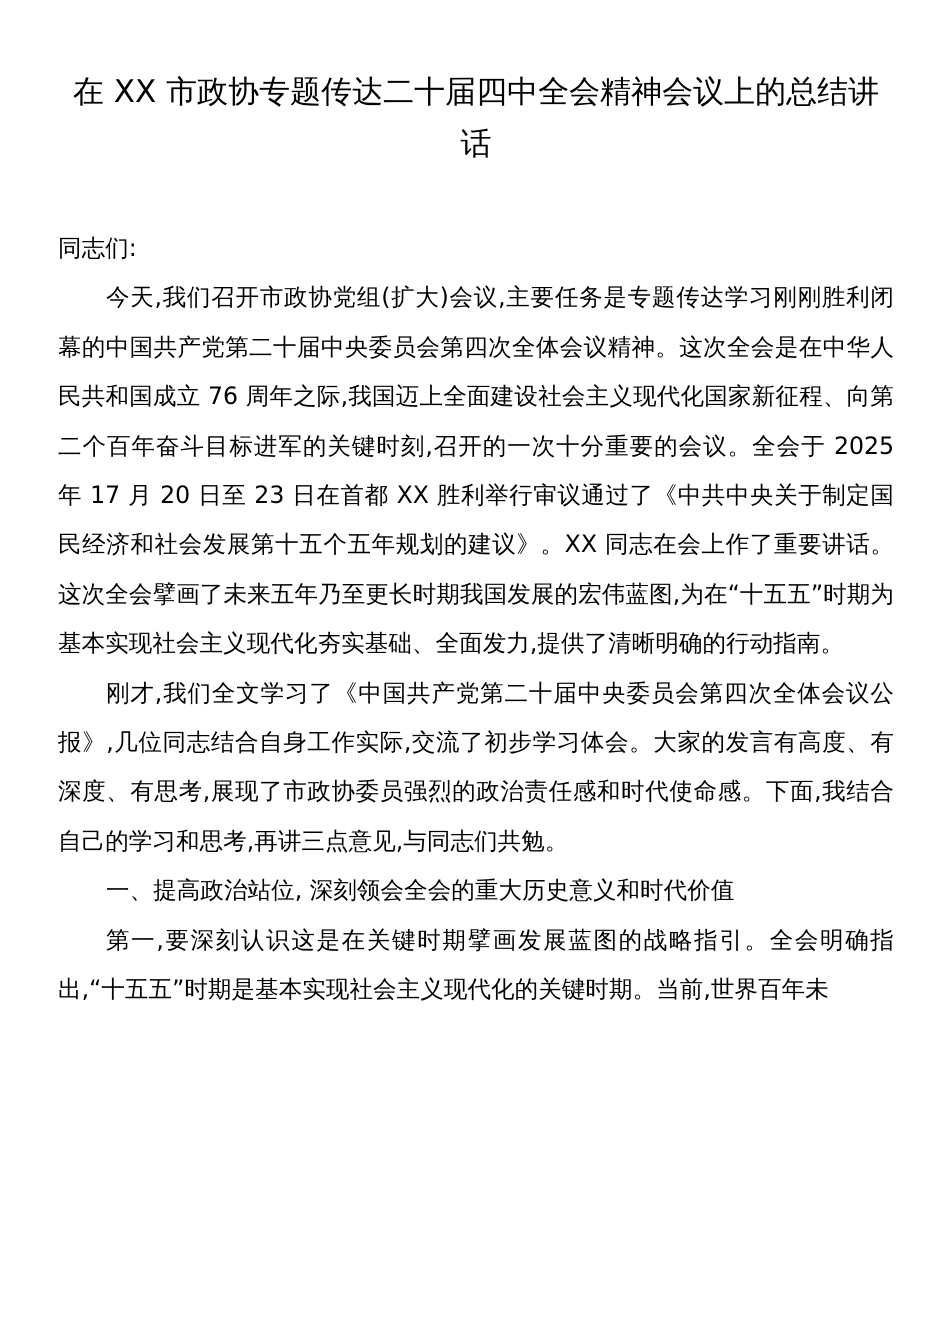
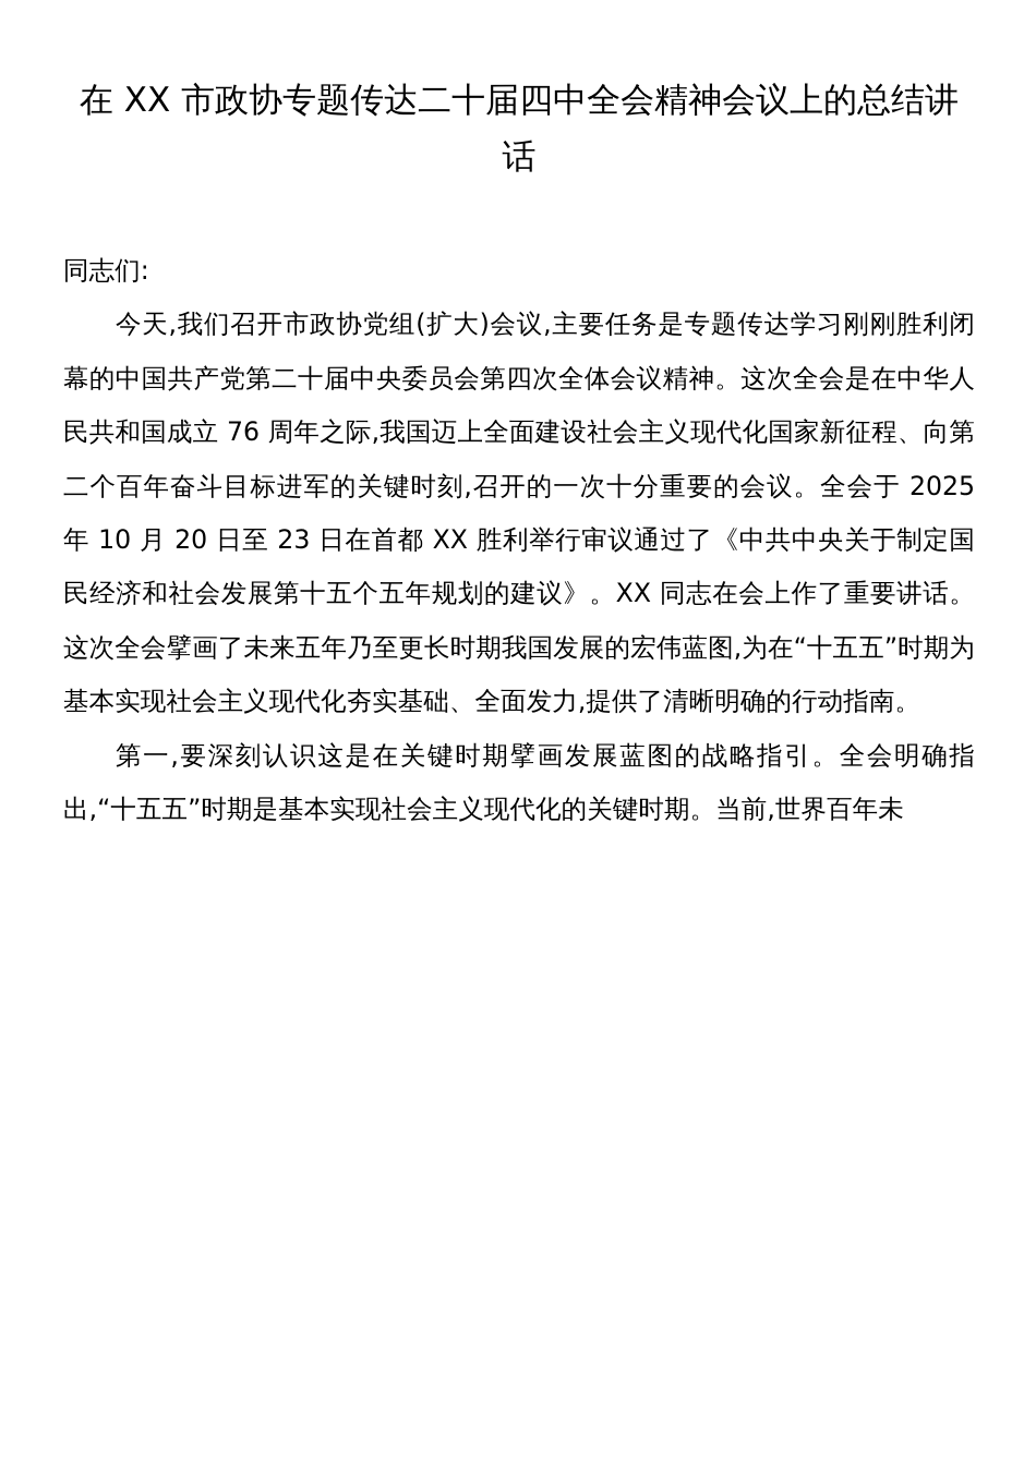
  在 XX 市政协专题传达二十届四中全会精神会议上的总结讲话
  同志们:
- 今天,我们召开市政协党组(扩大)会议,主要任务是专题传达学习刚刚胜利闭幕的中国共产党第二十届中央委员会第四次全体会议精神。这次全会是在中华人民共和国成立 76 周年之际,我国迈上全面建设社会主义现代化国家新征程、向第二个百年奋斗目标进军的关键时刻,召开的一次十分重要的会议。全会于 2025 年 17 月 20 日至 23 日在首都 XX 胜利举行审议通过了《中共中央关于制定国民经济和社会发展第十五个五年规划的建议》。XX 同志在会上作了重要讲话。这次全会擘画了未来五年乃至更长时期我国发展的宏伟蓝图,为在“十五五”时期为基本实现社会主义现代化夯实基础、全面发力,提供了清晰明确的行动指南。
+ 今天,我们召开市政协党组(扩大)会议,主要任务是专题传达学习刚刚胜利闭幕的中国共产党第二十届中央委员会第四次全体会议精神。这次全会是在中华人民共和国成立 76 周年之际,我国迈上全面建设社会主义现代化国家新征程、向第二个百年奋斗目标进军的关键时刻,召开的一次十分重要的会议。全会于 2025 年 10 月 20 日至 23 日在首都 XX 胜利举行审议通过了《中共中央关于制定国民经济和社会发展第十五个五年规划的建议》。XX 同志在会上作了重要讲话。这次全会擘画了未来五年乃至更长时期我国发展的宏伟蓝图,为在“十五五”时期为基本实现社会主义现代化夯实基础、全面发力,提供了清晰明确的行动指南。
- 刚才,我们全文学习了《中国共产党第二十届中央委员会第四次全体会议公报》,几位同志结合自身工作实际,交流了初步学习体会。大家的发言有高度、有深度、有思考,展现了市政协委员强烈的政治责任感和时代使命感。下面,我结合自己的学习和思考,再讲三点意见,与同志们共勉。
- 一、提高政治站位, 深刻领会全会的重大历史意义和时代价值
  第一,要深刻认识这是在关键时期擘画发展蓝图的战略指引。全会明确指出,“十五五”时期是基本实现社会主义现代化的关键时期。当前,世界百年未
